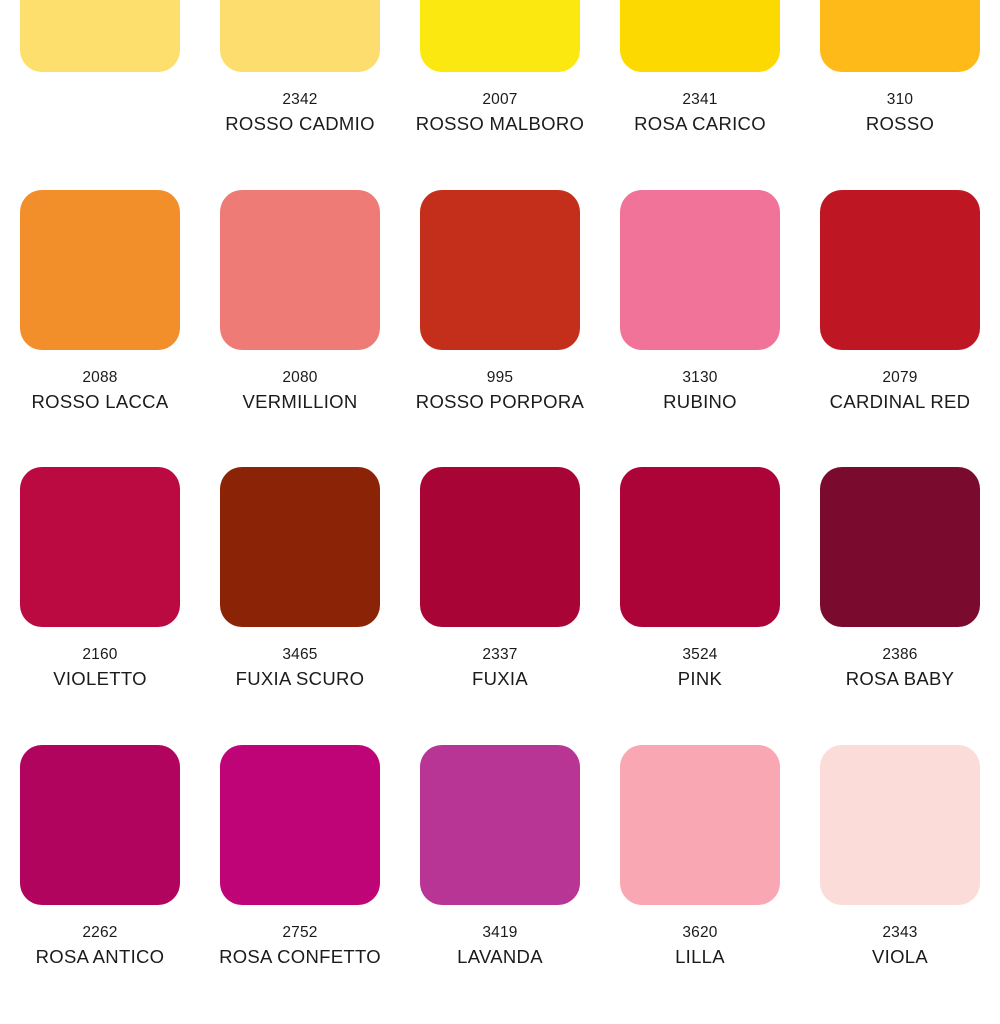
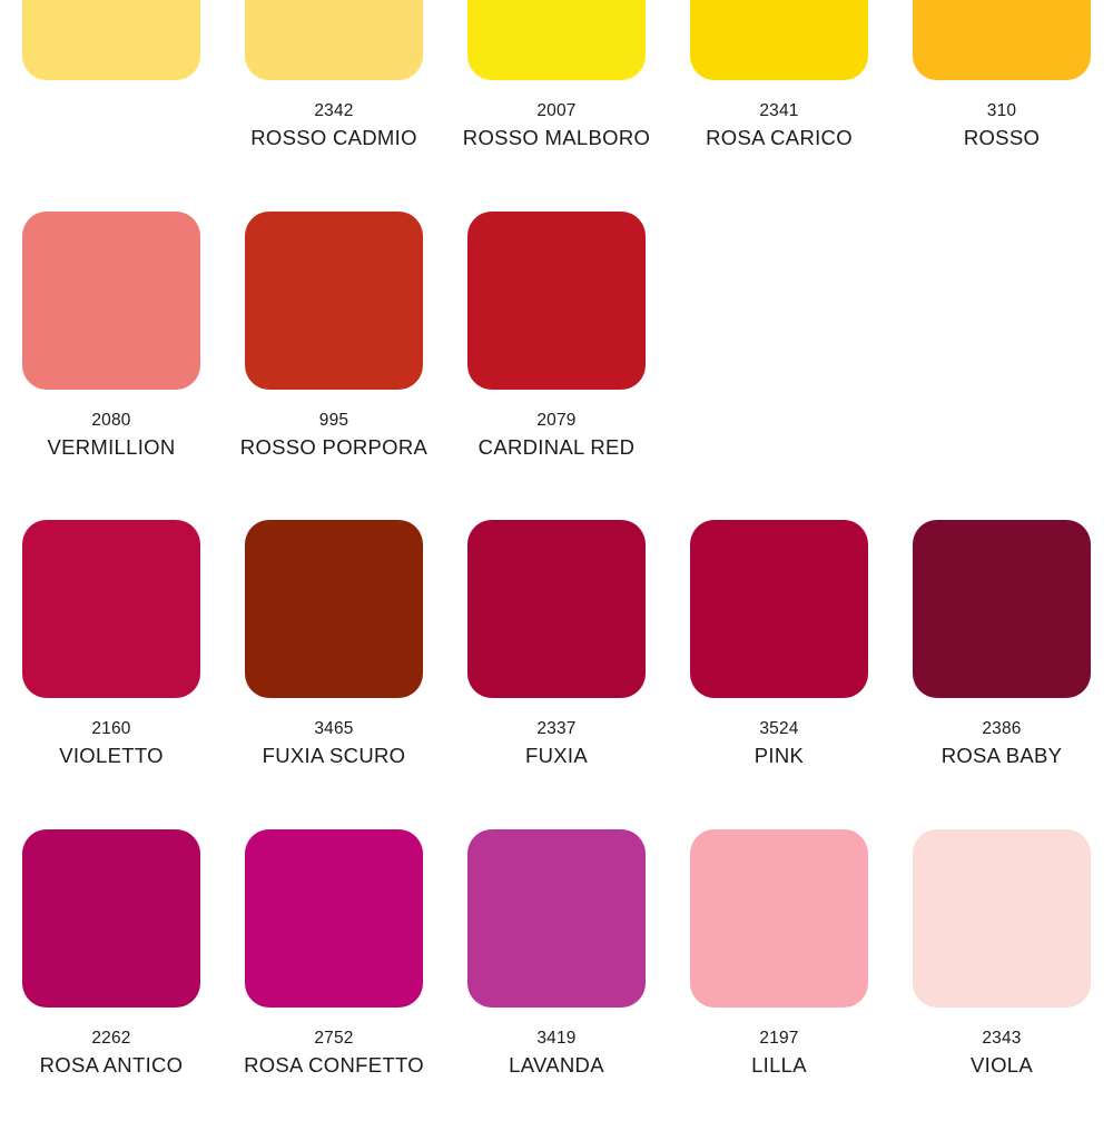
  2342
  ROSSO CADMIO
  2007
  ROSSO MALBORO
  2341
  ROSA CARICO
  310
  ROSSO
- 2088
- ROSSO LACCA
  2080
  VERMILLION
  995
  ROSSO PORPORA
- 3130
- RUBINO
  2079
  CARDINAL RED
  2160
  VIOLETTO
  3465
  FUXIA SCURO
  2337
  FUXIA
  3524
  PINK
  2386
  ROSA BABY
  2262
  ROSA ANTICO
  2752
  ROSA CONFETTO
  3419
  LAVANDA
- 3620
+ 2197
  LILLA
  2343
  VIOLA
